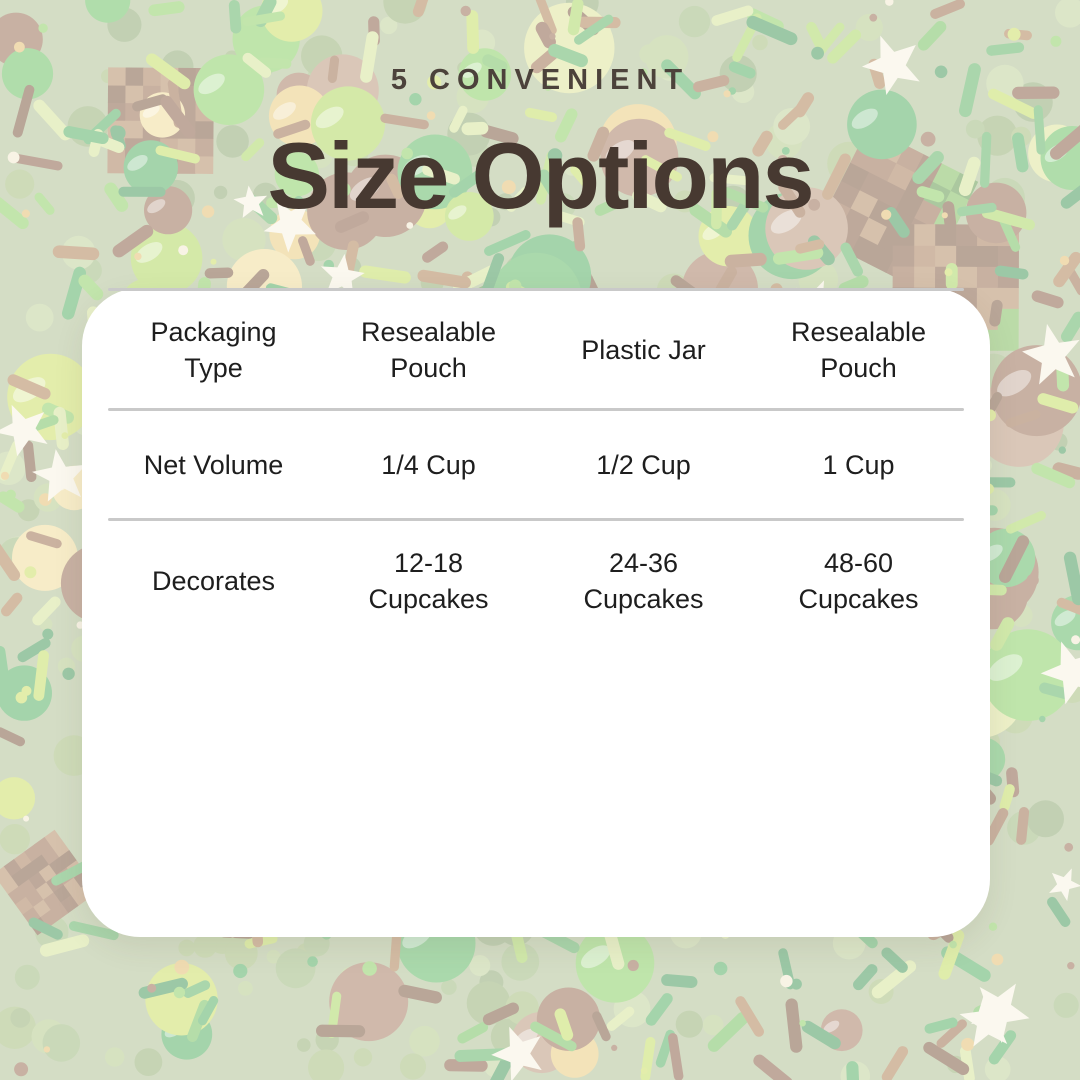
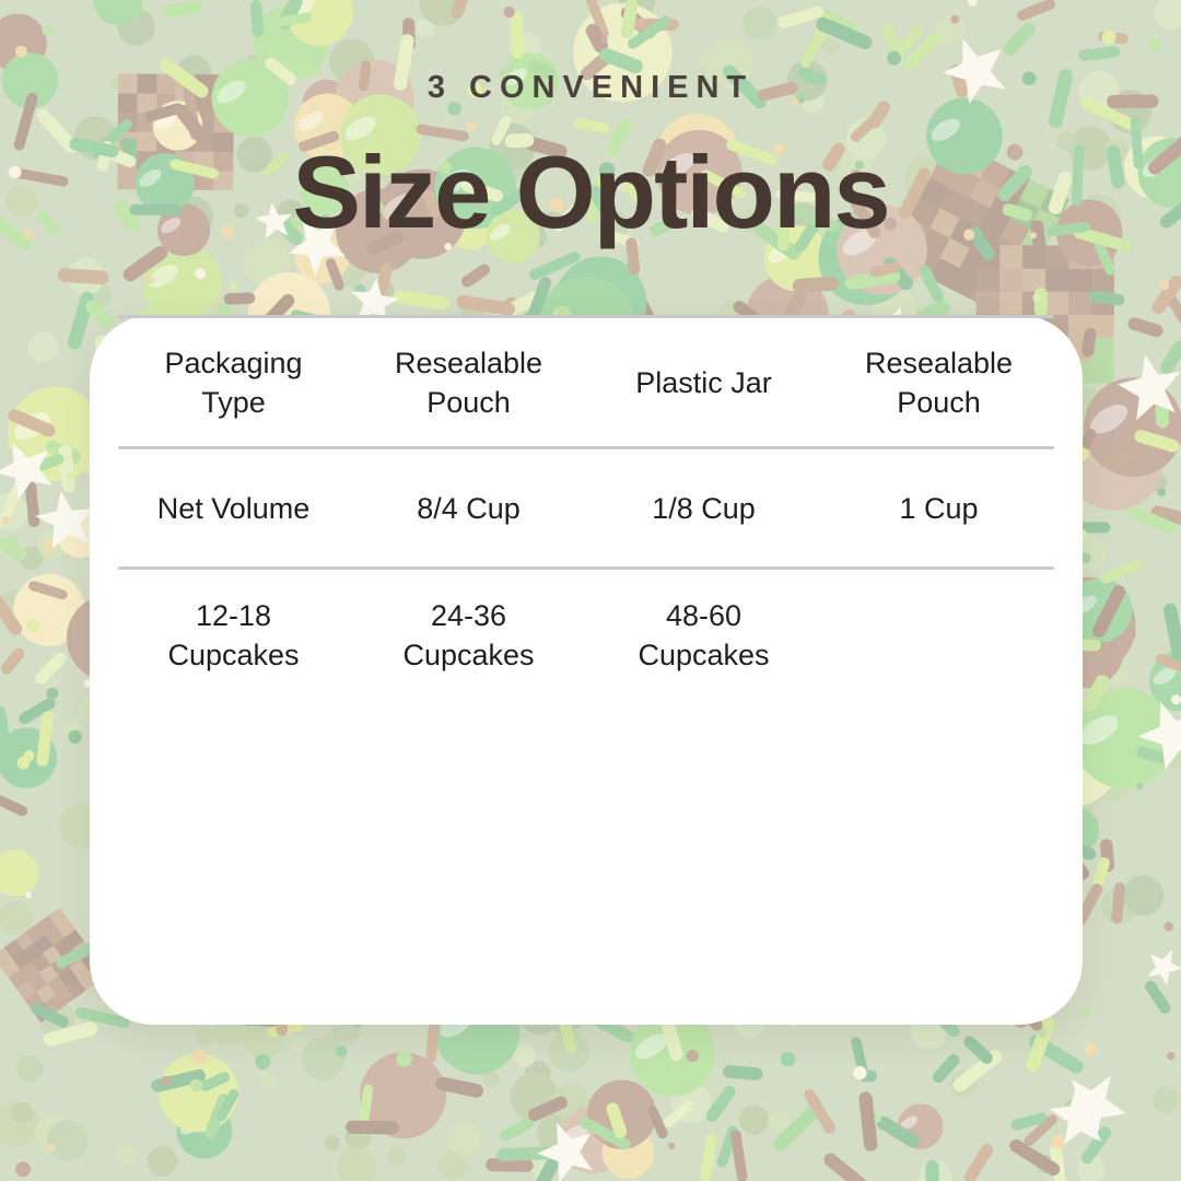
- 5 CONVENIENT
+ 3 CONVENIENT
  Size Options
  Packaging Type
  Resealable Pouch
  Plastic Jar
  Resealable Pouch
  Net Volume
- 1/4 Cup
+ 8/4 Cup
- 1/2 Cup
+ 1/8 Cup
  1 Cup
- Decorates
  12-18 Cupcakes
  24-36 Cupcakes
  48-60 Cupcakes
